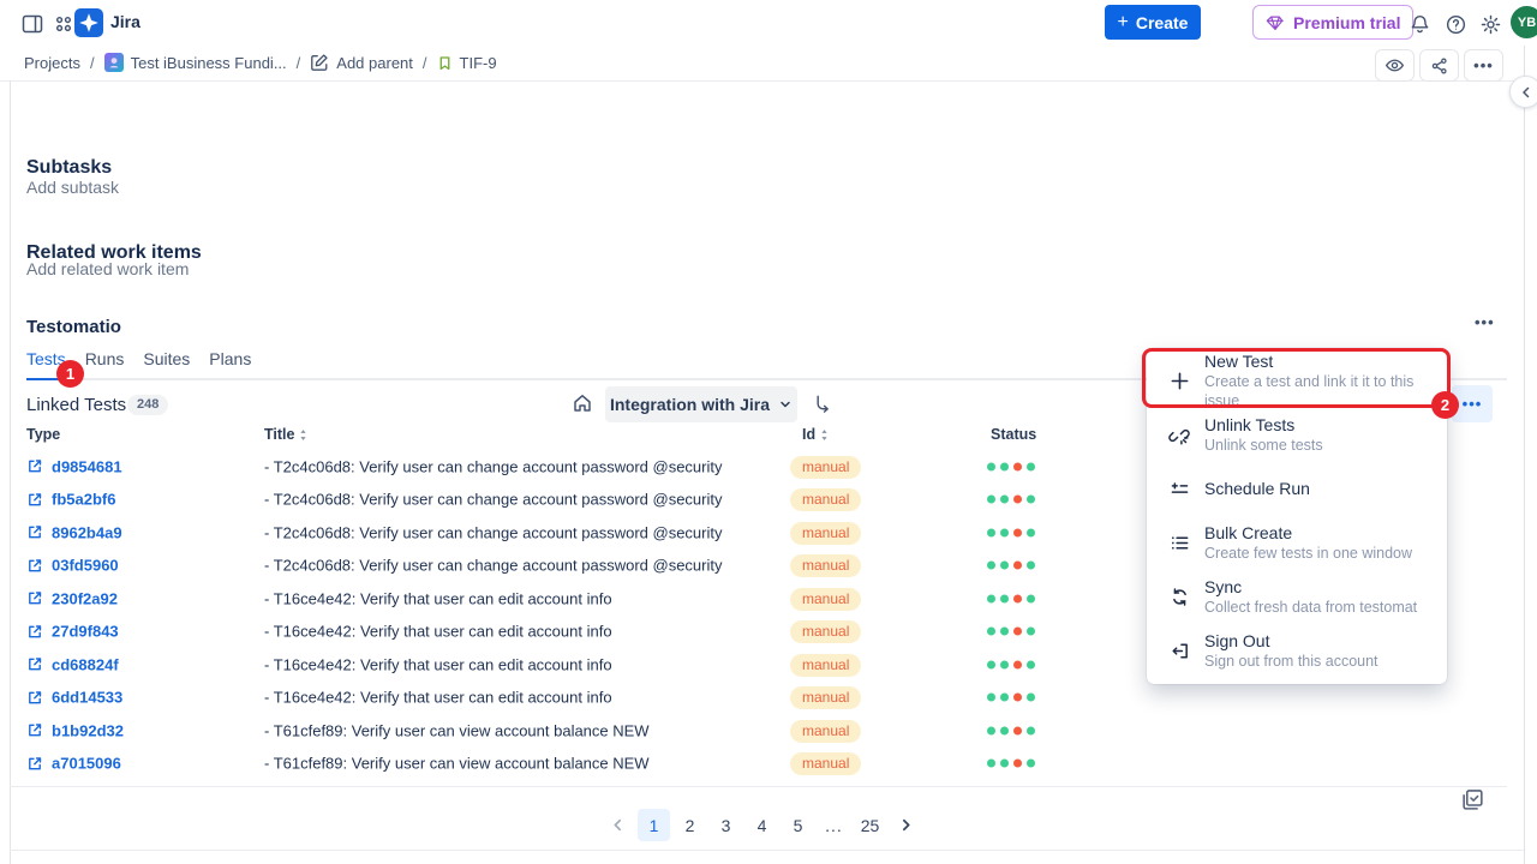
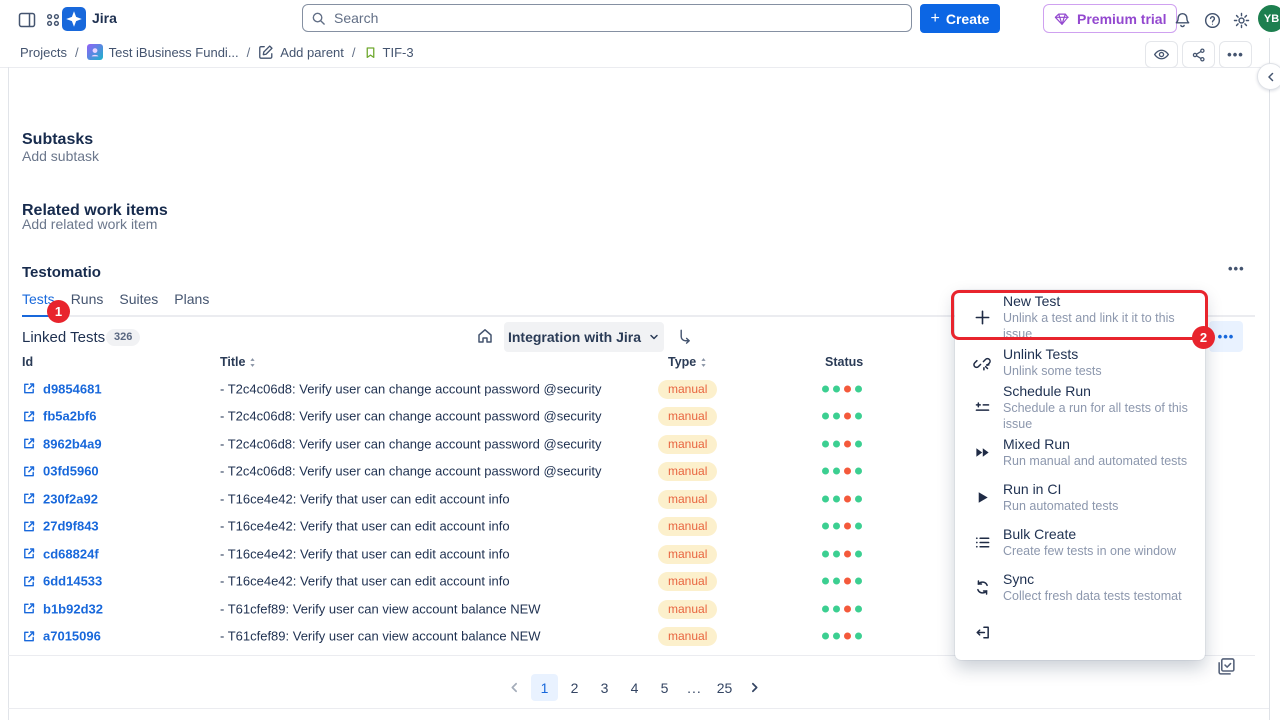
  Jira
+ Search
  +
  Create
  Premium trial
  YB
  Projects
  /
  Test iBusiness Fundi...
  /
  Add parent
  /
- TIF-9
+ TIF-3
  •••
  Subtasks
  Add subtask
  Related work items
  Add related work item
  Testomatio
  •••
  Tests
  Runs
  Suites
  Plans
  Linked Tests
- 248
+ 326
  Integration with Jira
  •••
- Type
+ Id
  Title
- Id
+ Type
  Status
  d9854681
  - T2c4c06d8: Verify user can change account password @security
  manual
  fb5a2bf6
  - T2c4c06d8: Verify user can change account password @security
  manual
  8962b4a9
  - T2c4c06d8: Verify user can change account password @security
  manual
  03fd5960
  - T2c4c06d8: Verify user can change account password @security
  manual
  230f2a92
  - T16ce4e42: Verify that user can edit account info
  manual
  27d9f843
  - T16ce4e42: Verify that user can edit account info
  manual
  cd68824f
  - T16ce4e42: Verify that user can edit account info
  manual
  6dd14533
  - T16ce4e42: Verify that user can edit account info
  manual
  b1b92d32
  - T61cfef89: Verify user can view account balance NEW
  manual
  a7015096
  - T61cfef89: Verify user can view account balance NEW
  manual
  1
  2
  3
  4
  5
  ...
  25
  New Test
- Create a test and link it it to this issue
+ Unlink a test and link it it to this issue
  Unlink Tests
  Unlink some tests
  Schedule Run
+ Schedule a run for all tests of this issue
+ Mixed Run
+ Run manual and automated tests
+ Run in CI
+ Run automated tests
  Bulk Create
  Create few tests in one window
  Sync
- Collect fresh data from testomat
+ Collect fresh data tests testomat
- Sign Out
- Sign out from this account
  1
  2
